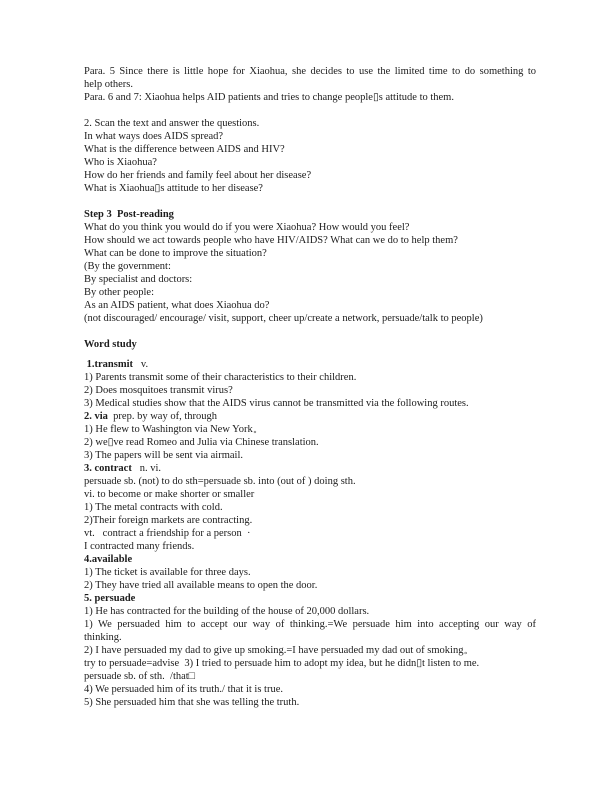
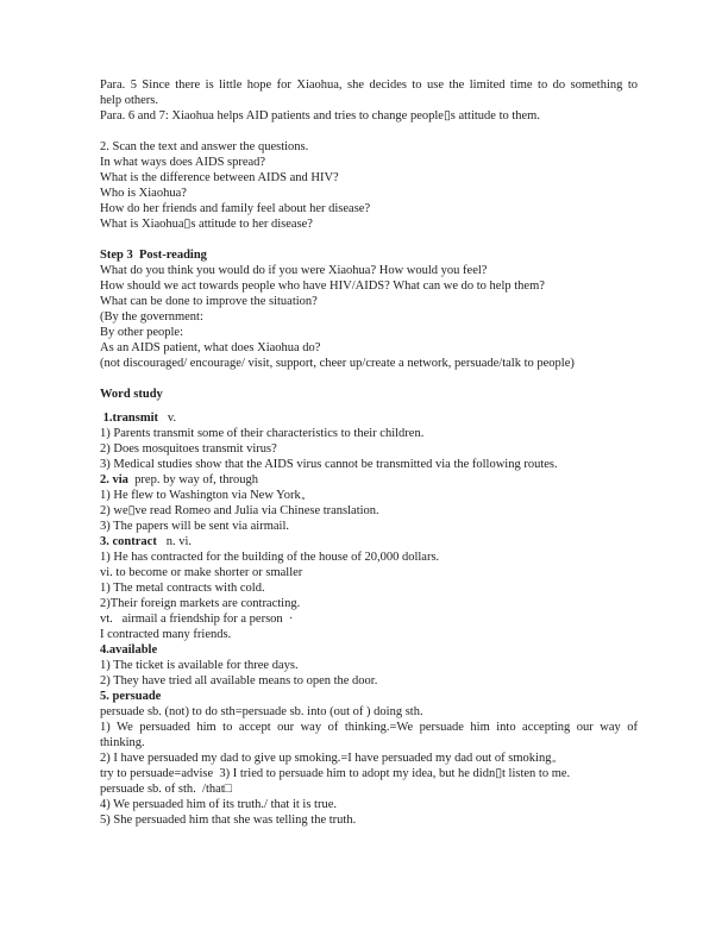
  Para. 5 Since there is little hope for Xiaohua, she decides to use the limited time to do something to
  help others.
  Para. 6 and 7: Xiaohua helps AID patients and tries to change people▯s attitude to them.
  2. Scan the text and answer the questions.
  In what ways does AIDS spread?
  What is the difference between AIDS and HIV?
  Who is Xiaohua?
  How do her friends and family feel about her disease?
  What is Xiaohua▯s attitude to her disease?
  Step 3 Post-reading
  What do you think you would do if you were Xiaohua? How would you feel?
  How should we act towards people who have HIV/AIDS? What can we do to help them?
  What can be done to improve the situation?
  (By the government:
- By specialist and doctors:
  By other people:
  As an AIDS patient, what does Xiaohua do?
  (not discouraged/ encourage/ visit, support, cheer up/create a network, persuade/talk to people)
  Word study
  1.transmit v.
  1) Parents transmit some of their characteristics to their children.
  2) Does mosquitoes transmit virus?
  3) Medical studies show that the AIDS virus cannot be transmitted via the following routes.
  2. via prep. by way of, through
  1) He flew to Washington via New York。
  2) we▯ve read Romeo and Julia via Chinese translation.
  3) The papers will be sent via airmail.
  3. contract n. vi.
- persuade sb. (not) to do sth=persuade sb. into (out of ) doing sth.
+ 1) He has contracted for the building of the house of 20,000 dollars.
  vi. to become or make shorter or smaller
  1) The metal contracts with cold.
  2)Their foreign markets are contracting.
- vt. contract a friendship for a person ·
+ vt. airmail a friendship for a person ·
  I contracted many friends.
  4.available
  1) The ticket is available for three days.
  2) They have tried all available means to open the door.
  5. persuade
- 1) He has contracted for the building of the house of 20,000 dollars.
+ persuade sb. (not) to do sth=persuade sb. into (out of ) doing sth.
  1) We persuaded him to accept our way of thinking.=We persuade him into accepting our way of
  thinking.
  2) I have persuaded my dad to give up smoking.=I have persuaded my dad out of smoking。
  try to persuade=advise 3) I tried to persuade him to adopt my idea, but he didn▯t listen to me.
  persuade sb. of sth. /that□
  4) We persuaded him of its truth./ that it is true.
  5) She persuaded him that she was telling the truth.
